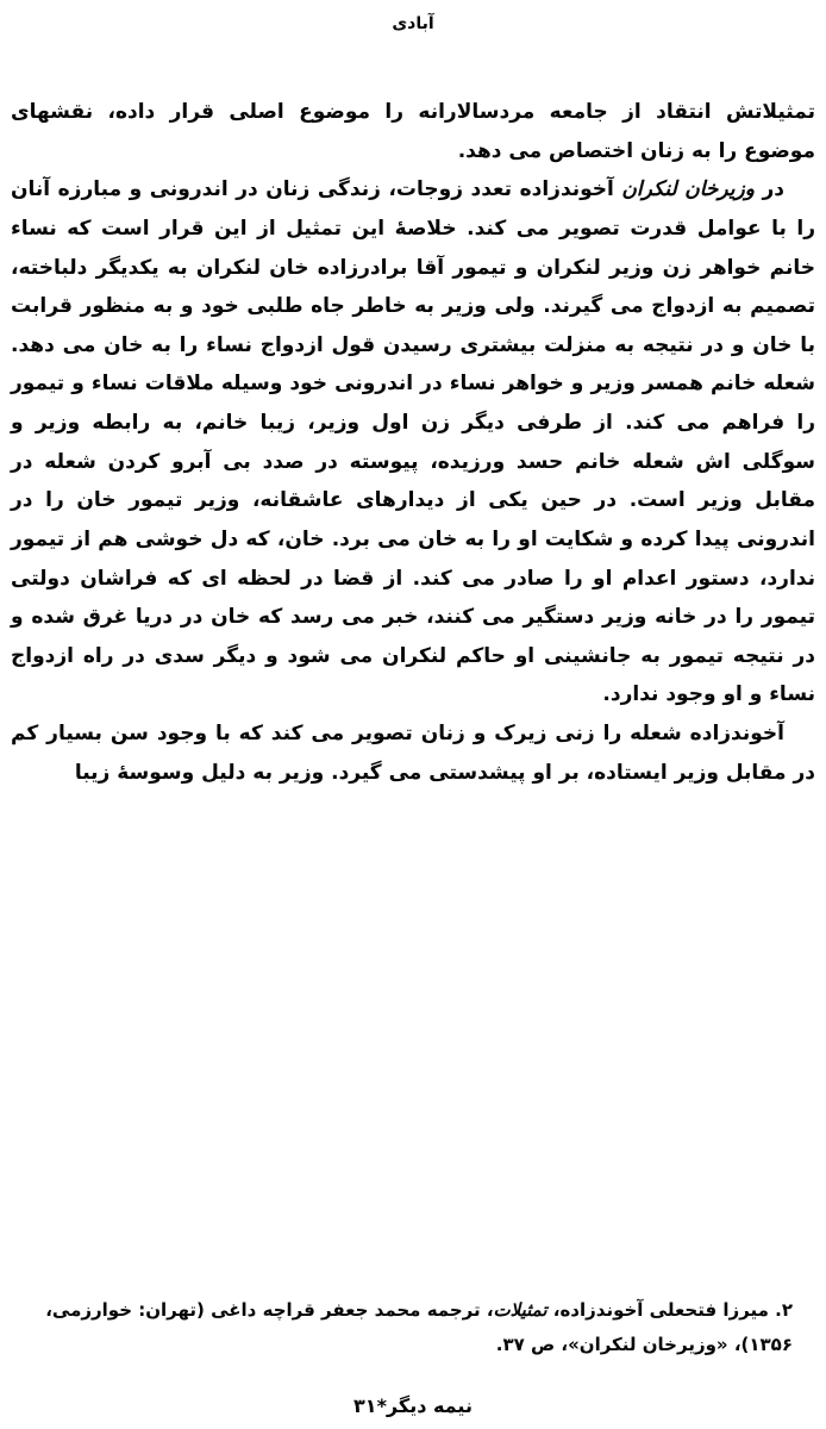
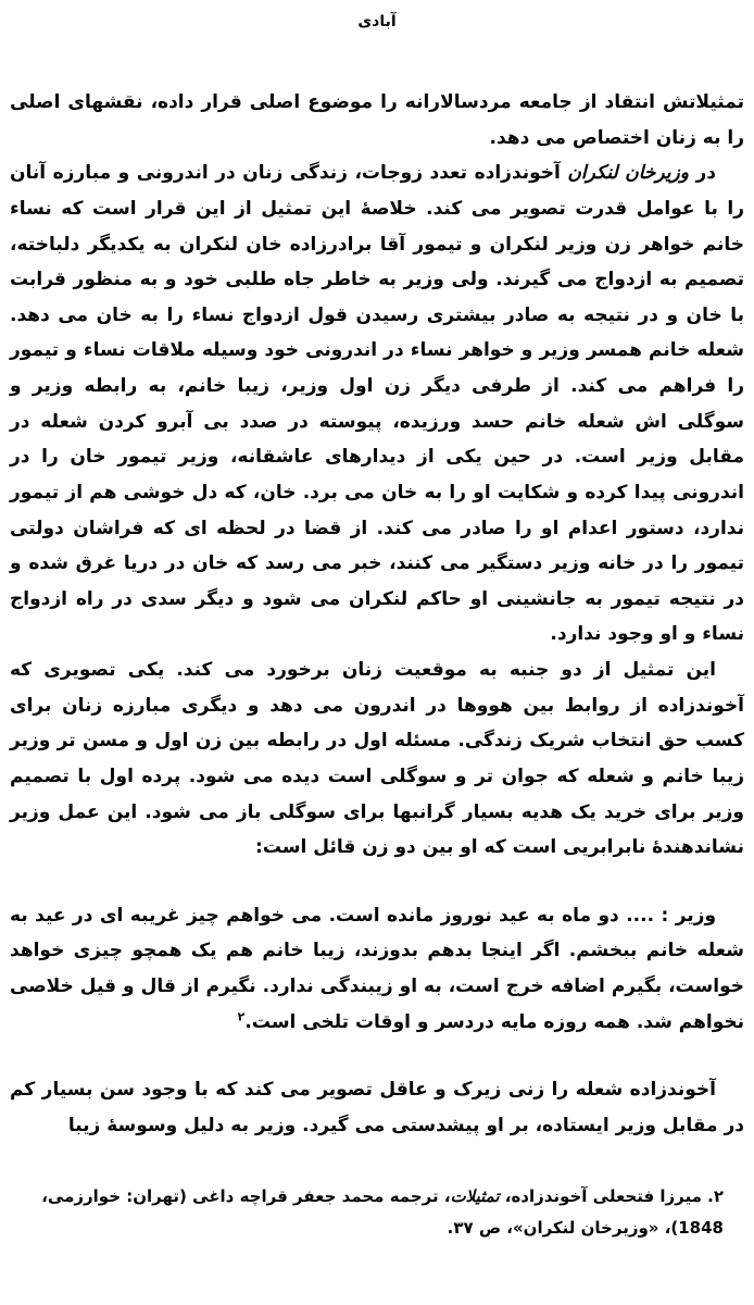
  آبادی
- تمثیلاتش انتقاد از جامعه مردسالارانه را موضوع اصلی قرار داده، نقشهای موضوع را به زنان اختصاص می دهد.
+ تمثیلاتش انتقاد از جامعه مردسالارانه را موضوع اصلی قرار داده، نقشهای اصلی را به زنان اختصاص می دهد.
- در وزیرخان لنکران آخوندزاده تعدد زوجات، زندگی زنان در اندرونی و مبارزه آنان را با عوامل قدرت تصویر می کند. خلاصهٔ این تمثیل از این قرار است که نساء خانم خواهر زن وزیر لنکران و تیمور آقا برادرزاده خان لنکران به یکدیگر دلباخته، تصمیم به ازدواج می گیرند. ولی وزیر به خاطر جاه طلبی خود و به منظور قرابت با خان و در نتیجه به منزلت بیشتری رسیدن قول ازدواج نساء را به خان می دهد. شعله خانم همسر وزیر و خواهر نساء در اندرونی خود وسیله ملاقات نساء و تیمور را فراهم می کند. از طرفی دیگر زن اول وزیر، زیبا خانم، به رابطه وزیر و سوگلی اش شعله خانم حسد ورزیده، پیوسته در صدد بی آبرو کردن شعله در مقابل وزیر است. در حین یکی از دیدارهای عاشقانه، وزیر تیمور خان را در اندرونی پیدا کرده و شکایت او را به خان می برد. خان، که دل خوشی هم از تیمور ندارد، دستور اعدام او را صادر می کند. از قضا در لحظه ای که فراشان دولتی تیمور را در خانه وزیر دستگیر می کنند، خبر می رسد که خان در دریا غرق شده و در نتیجه تیمور به جانشینی او حاکم لنکران می شود و دیگر سدی در راه ازدواج نساء و او وجود ندارد.
+ در وزیرخان لنکران آخوندزاده تعدد زوجات، زندگی زنان در اندرونی و مبارزه آنان را با عوامل قدرت تصویر می کند. خلاصهٔ این تمثیل از این قرار است که نساء خانم خواهر زن وزیر لنکران و تیمور آقا برادرزاده خان لنکران به یکدیگر دلباخته، تصمیم به ازدواج می گیرند. ولی وزیر به خاطر جاه طلبی خود و به منظور قرابت با خان و در نتیجه به صادر بیشتری رسیدن قول ازدواج نساء را به خان می دهد. شعله خانم همسر وزیر و خواهر نساء در اندرونی خود وسیله ملاقات نساء و تیمور را فراهم می کند. از طرفی دیگر زن اول وزیر، زیبا خانم، به رابطه وزیر و سوگلی اش شعله خانم حسد ورزیده، پیوسته در صدد بی آبرو کردن شعله در مقابل وزیر است. در حین یکی از دیدارهای عاشقانه، وزیر تیمور خان را در اندرونی پیدا کرده و شکایت او را به خان می برد. خان، که دل خوشی هم از تیمور ندارد، دستور اعدام او را صادر می کند. از قضا در لحظه ای که فراشان دولتی تیمور را در خانه وزیر دستگیر می کنند، خبر می رسد که خان در دریا غرق شده و در نتیجه تیمور به جانشینی او حاکم لنکران می شود و دیگر سدی در راه ازدواج نساء و او وجود ندارد.
+ این تمثیل از دو جنبه به موقعیت زنان برخورد می کند. یکی تصویری که آخوندزاده از روابط بین هووها در اندرون می دهد و دیگری مبارزه زنان برای کسب حق انتخاب شریک زندگی. مسئله اول در رابطه بین زن اول و مسن تر وزیر زیبا خانم و شعله که جوان تر و سوگلی است دیده می شود. پرده اول با تصمیم وزیر برای خرید یک هدیه بسیار گرانبها برای سوگلی باز می شود. این عمل وزیر نشاندهندهٔ نابرابریی است که او بین دو زن قائل است:
+ وزیر : .... دو ماه به عید نوروز مانده است. می خواهم چیز غریبه ای در عید به شعله خانم ببخشم. اگر اینجا بدهم بدوزند، زیبا خانم هم یک همچو چیزی خواهد خواست، بگیرم اضافه خرج است، به او زیبندگی ندارد. نگیرم از قال و قیل خلاصی نخواهم شد. همه روزه مایه دردسر و اوقات تلخی است.۲
- آخوندزاده شعله را زنی زیرک و زنان تصویر می کند که با وجود سن بسیار کم در مقابل وزیر ایستاده، بر او پیشدستی می گیرد. وزیر به دلیل وسوسهٔ زیبا
+ آخوندزاده شعله را زنی زیرک و عاقل تصویر می کند که با وجود سن بسیار کم در مقابل وزیر ایستاده، بر او پیشدستی می گیرد. وزیر به دلیل وسوسهٔ زیبا
- ۲. میرزا فتحعلی آخوندزاده، تمثیلات، ترجمه محمد جعفر قراچه داغی (تهران: خوارزمی، ۱۳۵۶)، «وزیرخان لنکران»، ص ۳۷.
+ ۲. میرزا فتحعلی آخوندزاده، تمثیلات، ترجمه محمد جعفر قراچه داغی (تهران: خوارزمی، 1848)، «وزیرخان لنکران»، ص ۳۷.
- نیمه دیگر*۳۱
